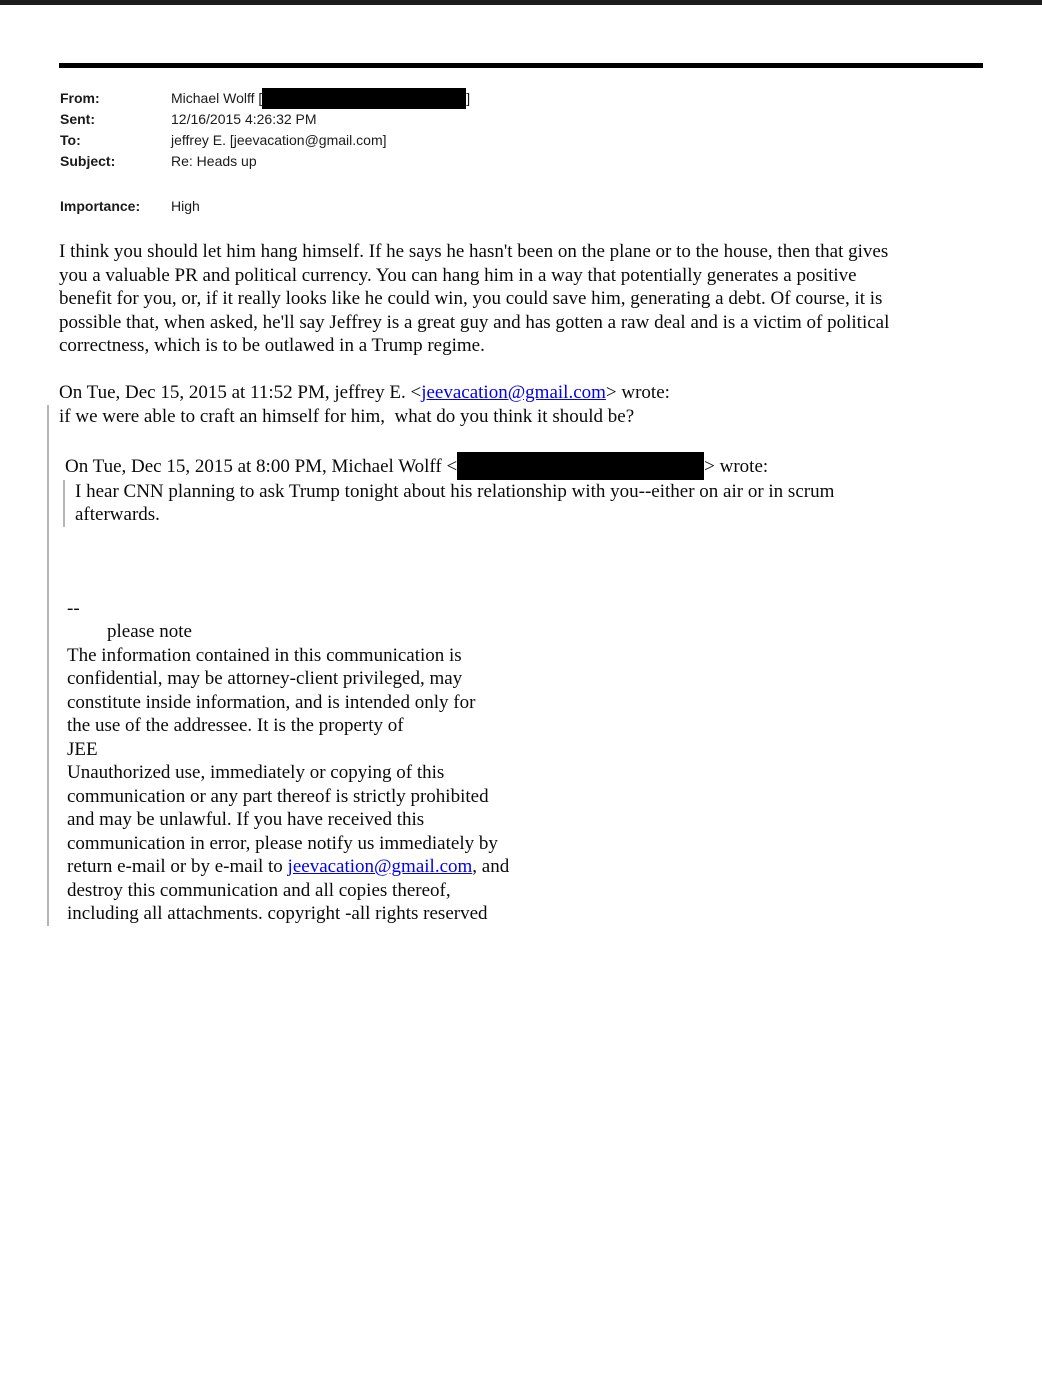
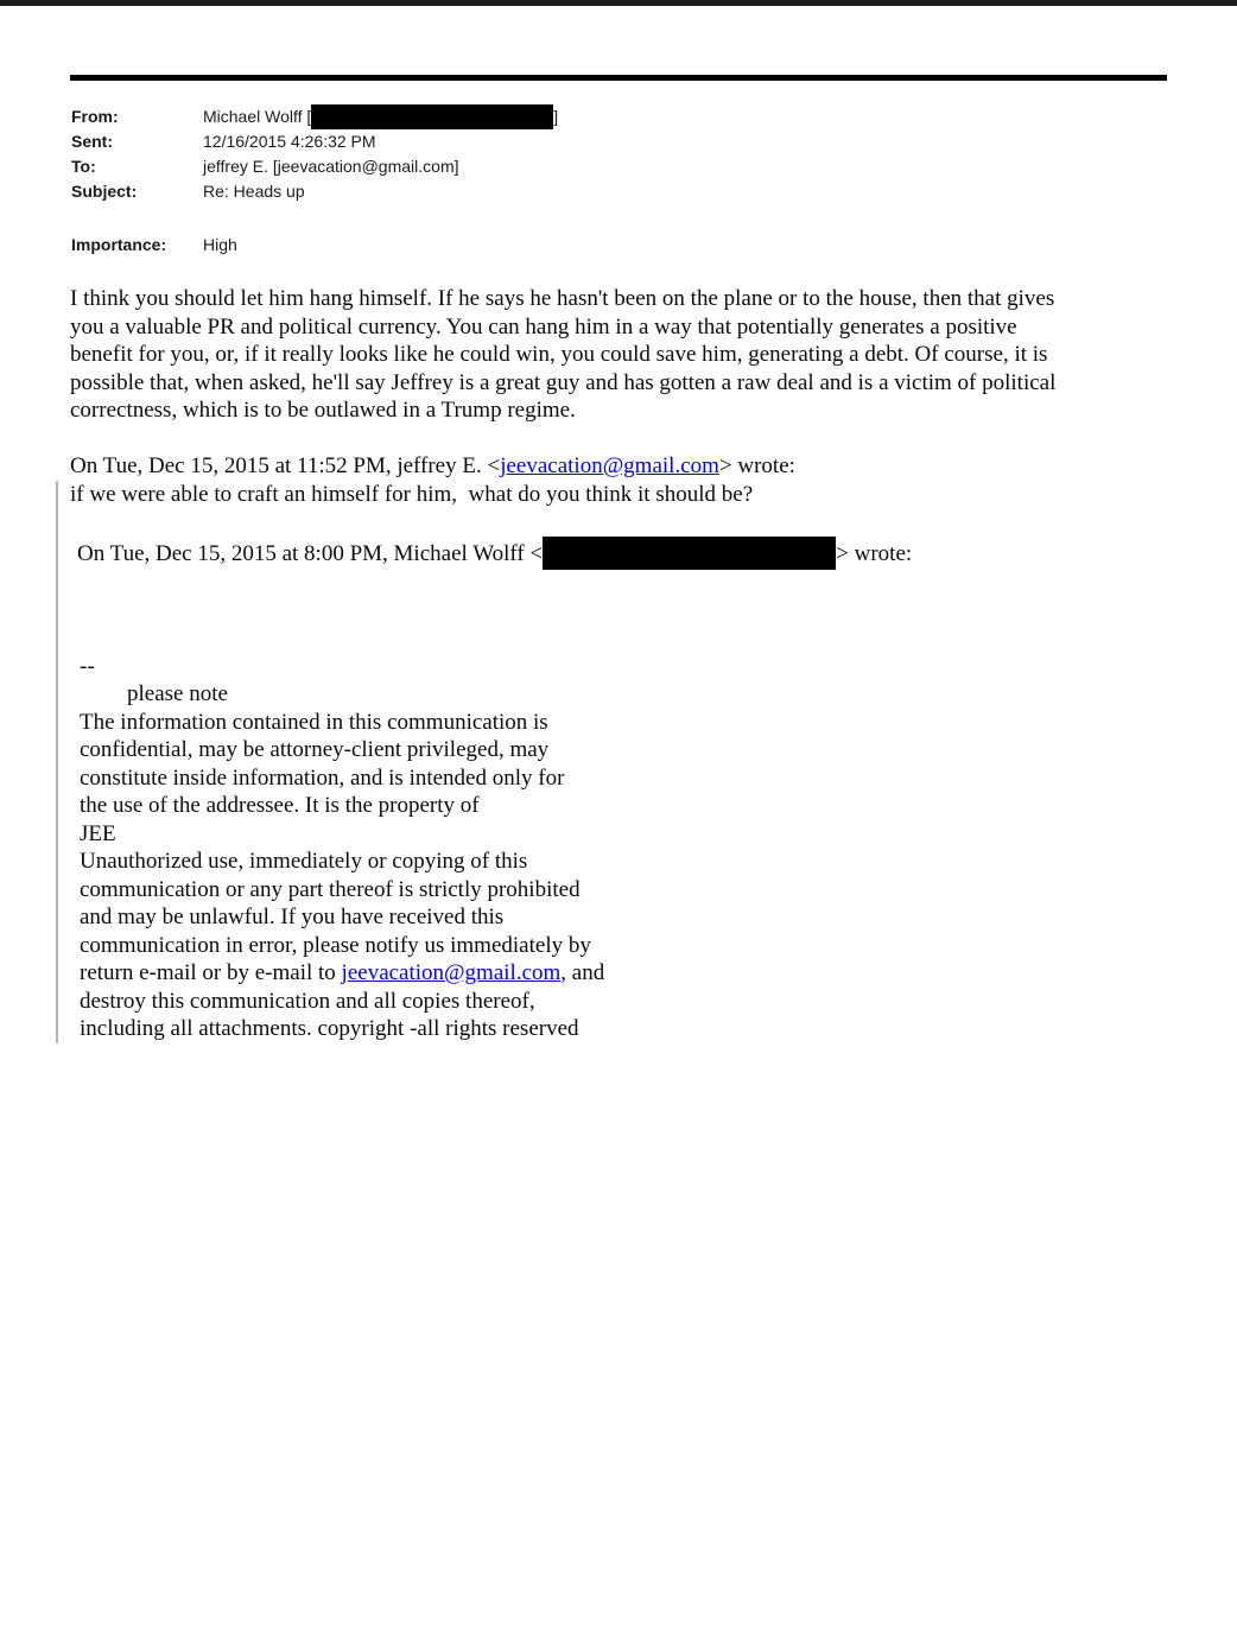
  From:
  Michael Wolff [ ]
  Sent:
  12/16/2015 4:26:32 PM
  To:
  jeffrey E. [jeevacation@gmail.com]
  Subject:
  Re: Heads up
  Importance:
  High
  I think you should let him hang himself. If he says he hasn't been on the plane or to the house, then that gives
  you a valuable PR and political currency. You can hang him in a way that potentially generates a positive
  benefit for you, or, if it really looks like he could win, you could save him, generating a debt. Of course, it is
  possible that, when asked, he'll say Jeffrey is a great guy and has gotten a raw deal and is a victim of political
  correctness, which is to be outlawed in a Trump regime.
  On Tue, Dec 15, 2015 at 11:52 PM, jeffrey E. <jeevacation@gmail.com> wrote:
  if we were able to craft an himself for him, what do you think it should be?
  On Tue, Dec 15, 2015 at 8:00 PM, Michael Wolff < > wrote:
- I hear CNN planning to ask Trump tonight about his relationship with you--either on air or in scrum
- afterwards.
  --
  please note
  The information contained in this communication is
  confidential, may be attorney-client privileged, may
  constitute inside information, and is intended only for
  the use of the addressee. It is the property of
  JEE
  Unauthorized use, immediately or copying of this
  communication or any part thereof is strictly prohibited
  and may be unlawful. If you have received this
  communication in error, please notify us immediately by
  return e-mail or by e-mail to jeevacation@gmail.com, and
  destroy this communication and all copies thereof,
  including all attachments. copyright -all rights reserved
